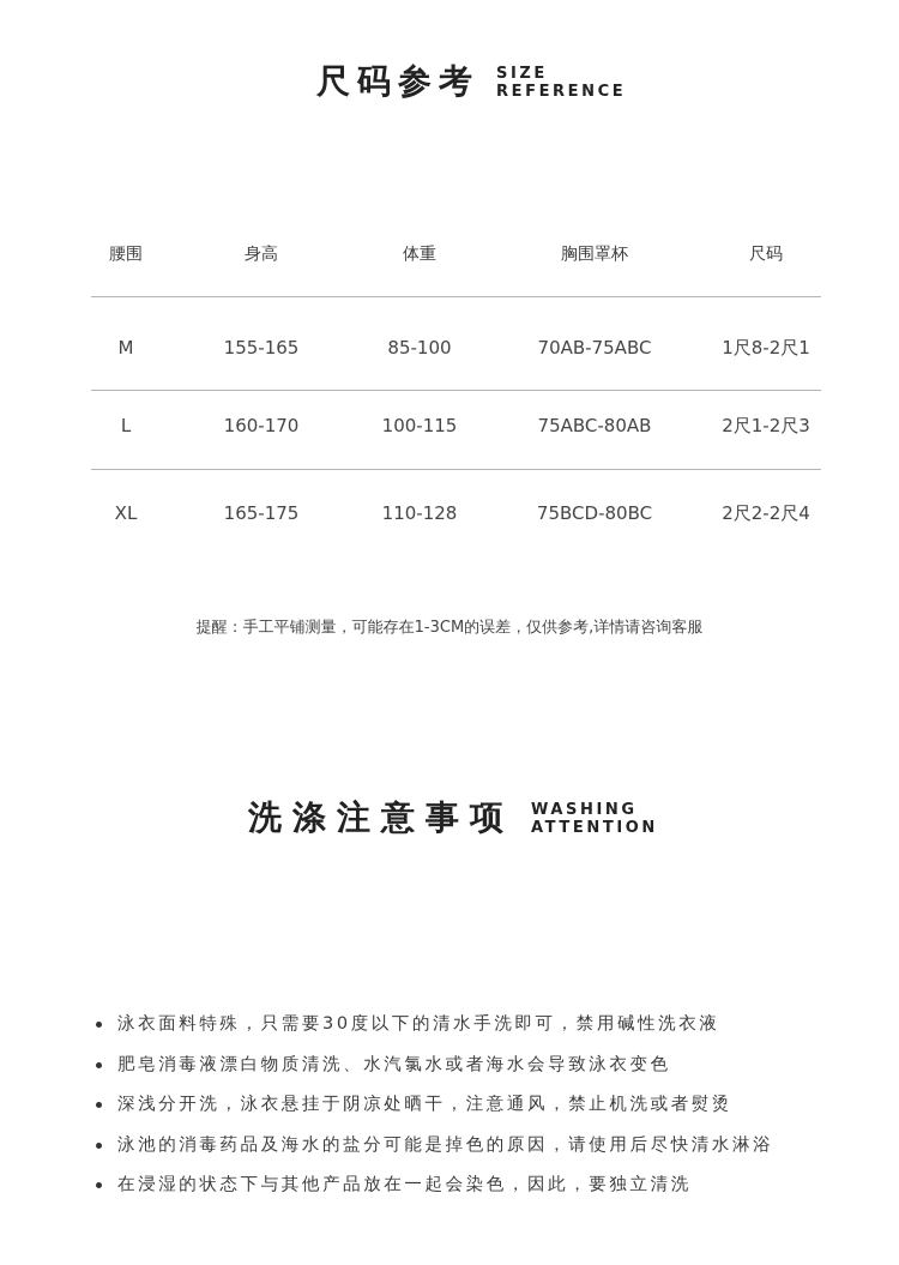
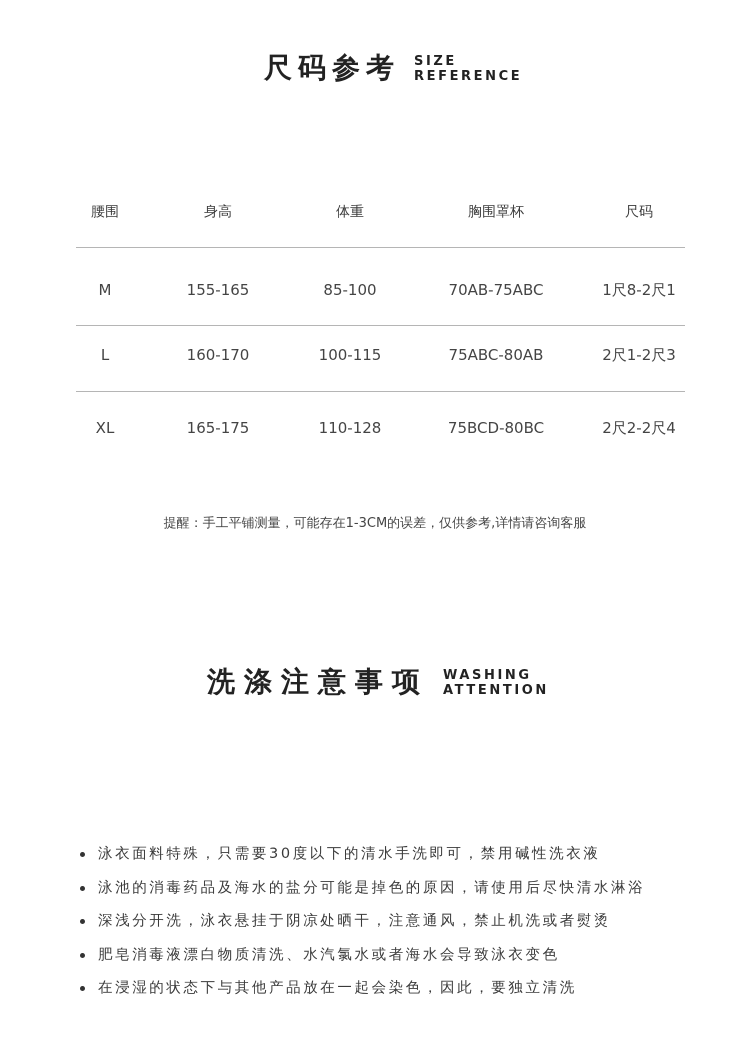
  尺码参考
  SIZE
  REFERENCE
  腰围
  身高
  体重
  胸围罩杯
  尺码
  M
  155-165
  85-100
  70AB-75ABC
  1尺8-2尺1
  L
  160-170
  100-115
  75ABC-80AB
  2尺1-2尺3
  XL
  165-175
  110-128
  75BCD-80BC
  2尺2-2尺4
  提醒：手工平铺测量，可能存在1-3CM的误差，仅供参考,详情请咨询客服
  洗涤注意事项
  WASHING
  ATTENTION
  泳衣面料特殊，只需要30度以下的清水手洗即可，禁用碱性洗衣液
- 肥皂消毒液漂白物质清洗、水汽氯水或者海水会导致泳衣变色
+ 泳池的消毒药品及海水的盐分可能是掉色的原因，请使用后尽快清水淋浴
  深浅分开洗，泳衣悬挂于阴凉处晒干，注意通风，禁止机洗或者熨烫
- 泳池的消毒药品及海水的盐分可能是掉色的原因，请使用后尽快清水淋浴
+ 肥皂消毒液漂白物质清洗、水汽氯水或者海水会导致泳衣变色
  在浸湿的状态下与其他产品放在一起会染色，因此，要独立清洗
